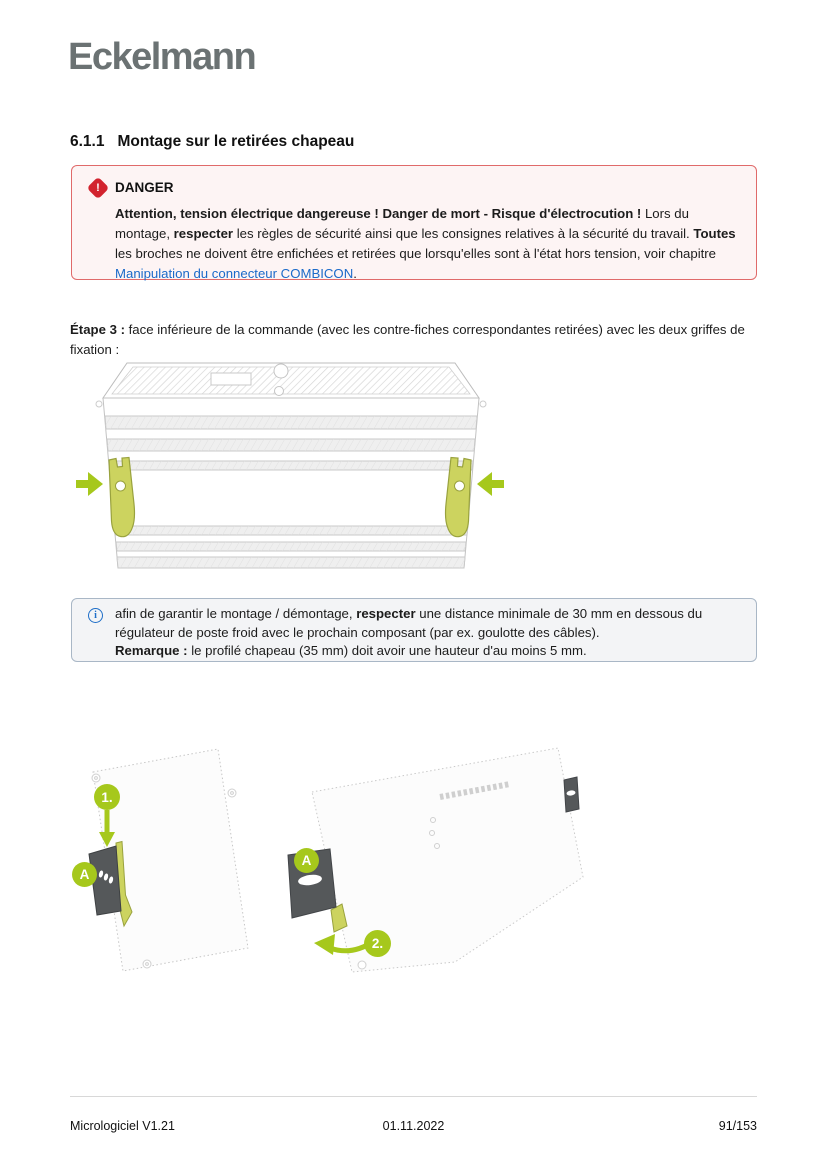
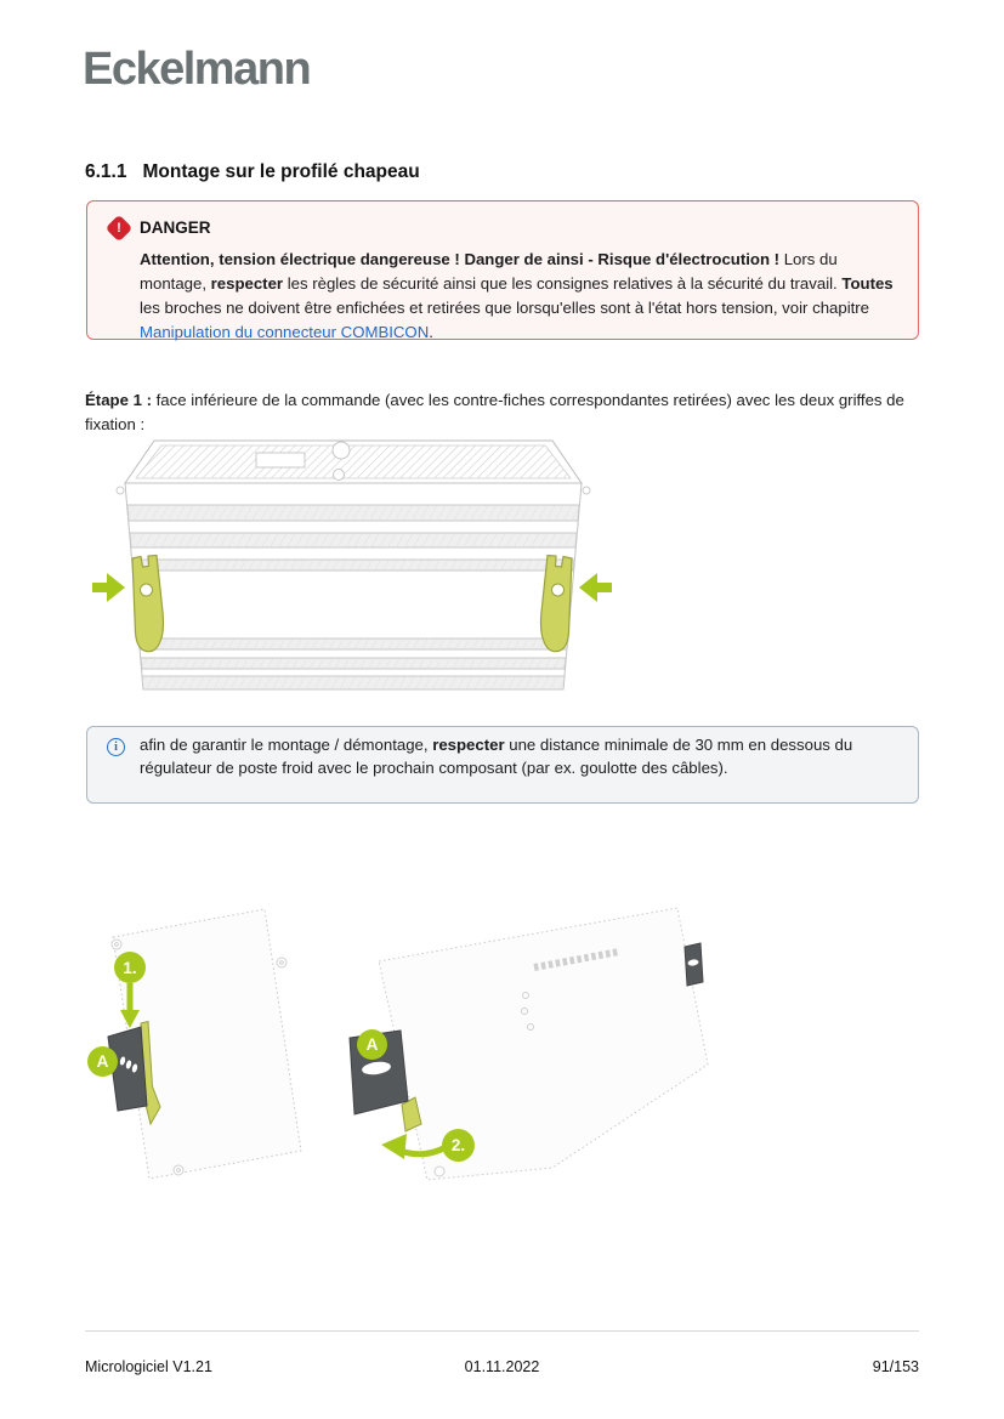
  Eckelmann
- 6.1.1 Montage sur le retirées chapeau
+ 6.1.1 Montage sur le profilé chapeau
  DANGER
- Attention, tension électrique dangereuse ! Danger de mort - Risque d'électrocution ! Lors du montage, respecter les règles de sécurité ainsi que les consignes relatives à la sécurité du travail. Toutes les broches ne doivent être enfichées et retirées que lorsqu'elles sont à l'état hors tension, voir chapitre Manipulation du connecteur COMBICON.
+ Attention, tension électrique dangereuse ! Danger de ainsi - Risque d'électrocution ! Lors du montage, respecter les règles de sécurité ainsi que les consignes relatives à la sécurité du travail. Toutes les broches ne doivent être enfichées et retirées que lorsqu'elles sont à l'état hors tension, voir chapitre Manipulation du connecteur COMBICON.
- Étape 3 : face inférieure de la commande (avec les contre-fiches correspondantes retirées) avec les deux griffes de fixation :
+ Étape 1 : face inférieure de la commande (avec les contre-fiches correspondantes retirées) avec les deux griffes de fixation :
  i
  afin de garantir le montage / démontage, respecter une distance minimale de 30 mm en dessous du régulateur de poste froid avec le prochain composant (par ex. goulotte des câbles).
- Remarque : le profilé chapeau (35 mm) doit avoir une hauteur d'au moins 5 mm.
  1.
  A
  A
  2.
  Micrologiciel V1.21
  01.11.2022
  91/153
